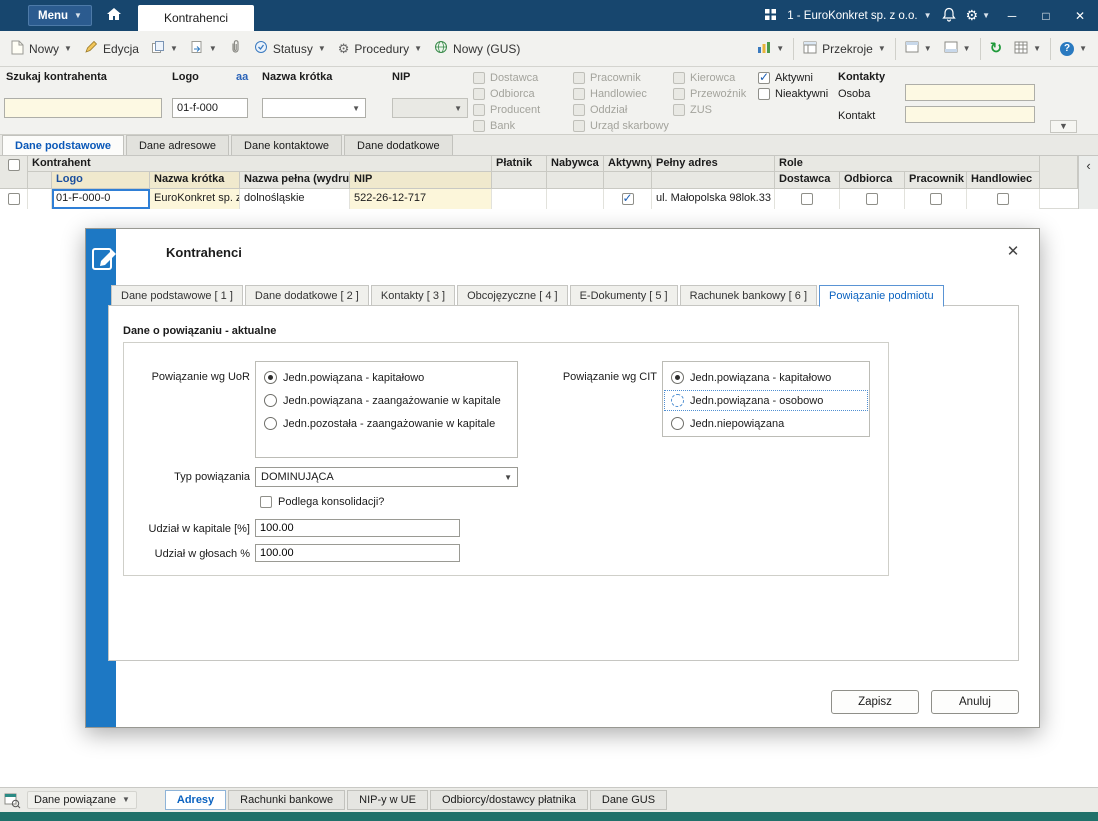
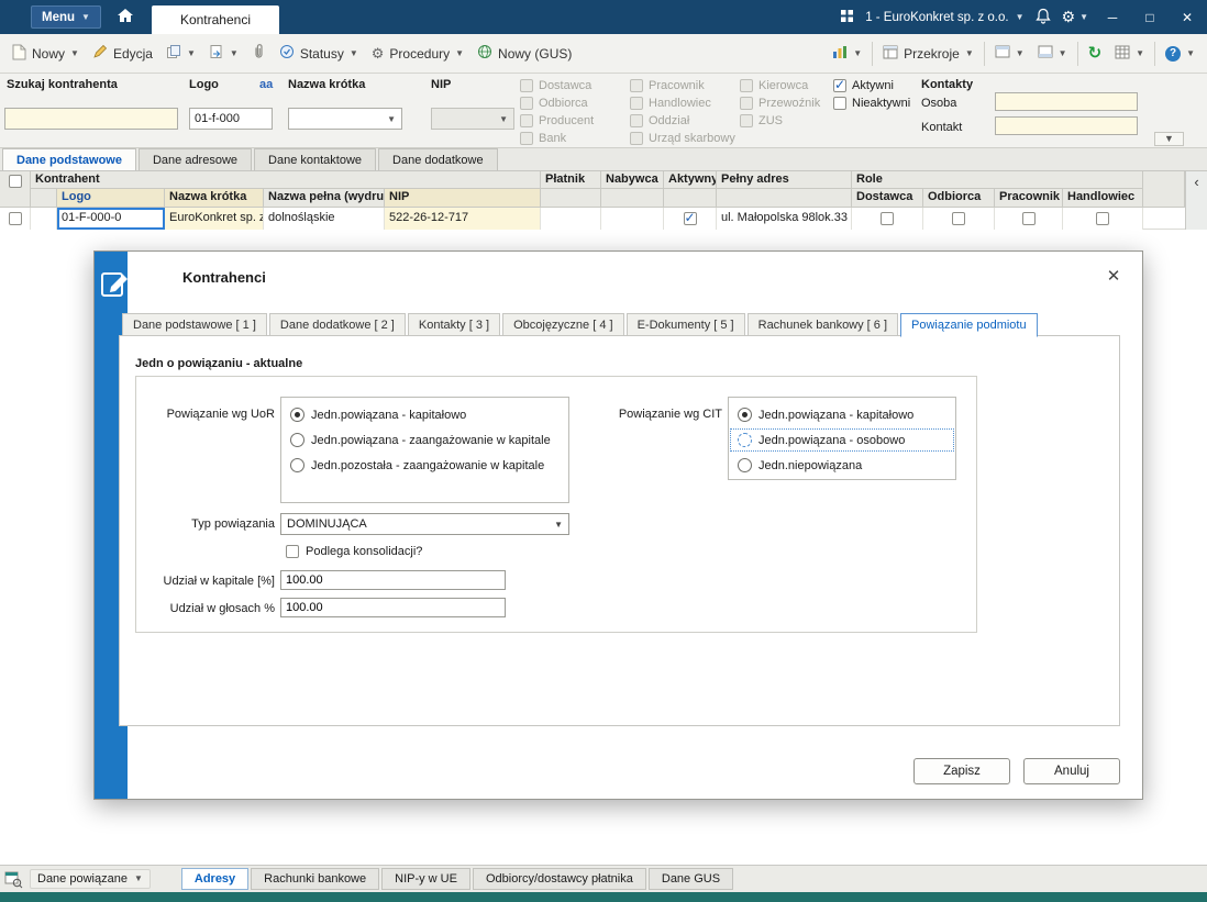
  Menu
  ▼
  Kontrahenci
  1 - EuroKonkret sp. z o.o.
  ▼
  ⚙
  ▼
  ─
  □
  ✕
  Nowy
  ▼
  Edycja
  ▼
  ▼
  Statusy
  ▼
  ⚙
  Procedury
  ▼
  Nowy (GUS)
  ▼
  Przekroje
  ▼
  ▼
  ▼
  ↻
  ▼
  ?
  ▼
  Szukaj kontrahenta
  Logo
  aa
  01-f-000
  Nazwa krótka
  ▼
  NIP
  ▼
  Dostawca
  Odbiorca
  Producent
  Bank
  Pracownik
  Handlowiec
  Oddział
  Urząd skarbowy
  Kierowca
  Przewoźnik
  ZUS
  Aktywni
  Nieaktywni
  Kontakty
  Osoba
  Kontakt
  ▼
  Dane podstawowe
  Dane adresowe
  Dane kontaktowe
  Dane dodatkowe
  Kontrahent
  Płatnik
  Nabywca
  Aktywny
  Pełny adres
  Role
  Logo
  Nazwa krótka
  Nazwa pełna (wydru
  NIP
  Dostawca
  Odbiorca
  Pracownik
  Handlowiec
  01-F-000-0
  EuroKonkret sp. z
  dolnośląskie
  522-26-12-717
  ul. Małopolska 98lok.33
  ‹
  Kontrahenci
  ✕
  Dane podstawowe [ 1 ]
  Dane dodatkowe [ 2 ]
  Kontakty [ 3 ]
  Obcojęzyczne [ 4 ]
  E-Dokumenty [ 5 ]
  Rachunek bankowy [ 6 ]
  Powiązanie podmiotu
- Dane o powiązaniu - aktualne
+ Jedn o powiązaniu - aktualne
  Powiązanie wg UoR
  Jedn.powiązana - kapitałowo
  Jedn.powiązana - zaangażowanie w kapitale
  Jedn.pozostała - zaangażowanie w kapitale
  Powiązanie wg CIT
  Jedn.powiązana - kapitałowo
  Jedn.powiązana - osobowo
  Jedn.niepowiązana
  Typ powiązania
  DOMINUJĄCA
  ▼
  Podlega konsolidacji?
  Udział w kapitale [%]
  100.00
  Udział w głosach %
  100.00
  Zapisz
  Anuluj
  Dane powiązane
  ▼
  Adresy
  Rachunki bankowe
  NIP-y w UE
  Odbiorcy/dostawcy płatnika
  Dane GUS
